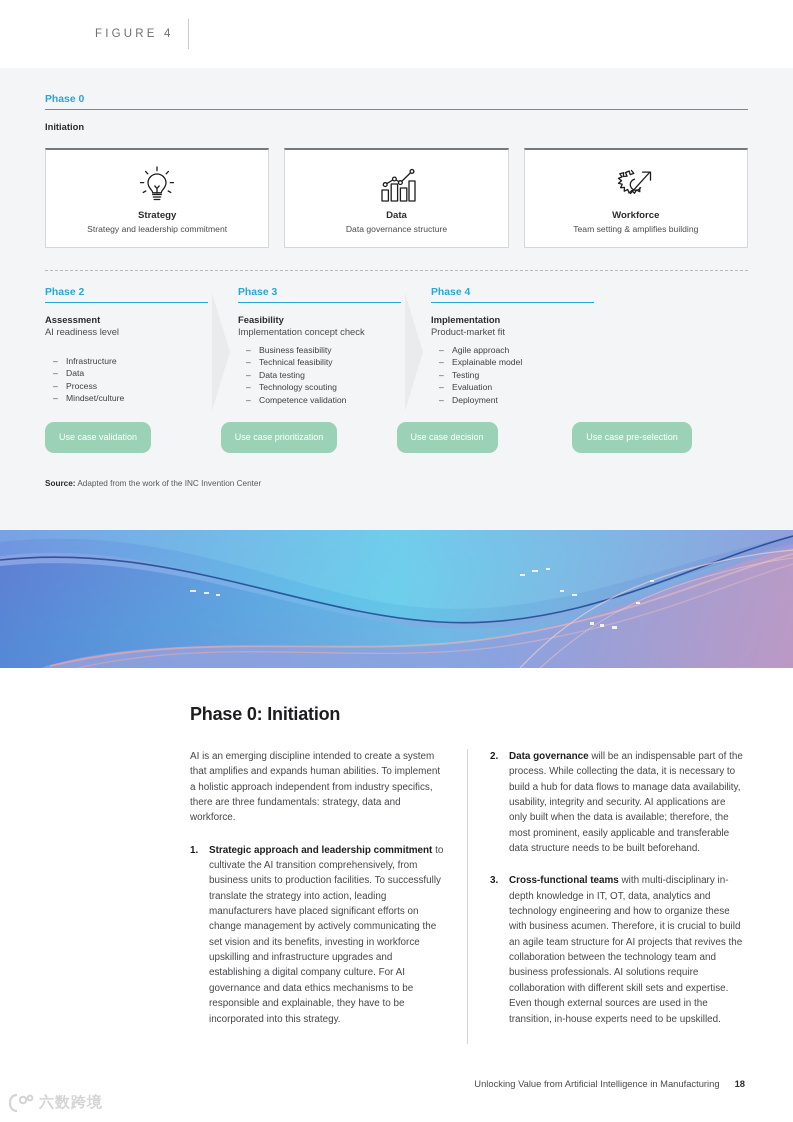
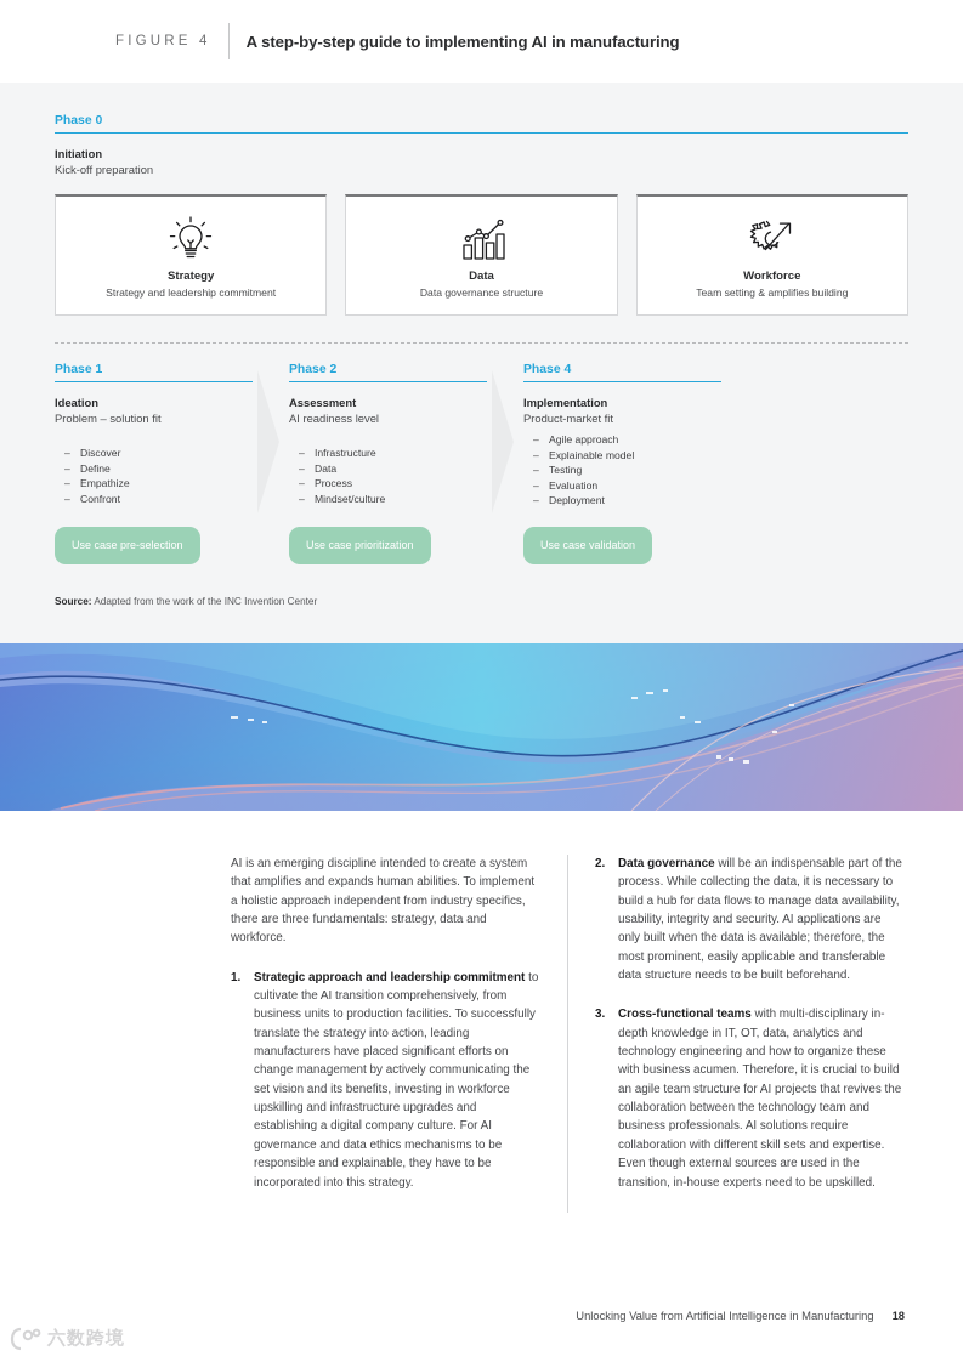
  FIGURE 4
+ A step-by-step guide to implementing AI in manufacturing
  Phase 0
  Initiation
+ Kick-off preparation
  Strategy
  Strategy and leadership commitment
  Data
  Data governance structure
  Workforce
  Team setting & amplifies building
+ Phase 1
+ Ideation
+ Problem – solution fit
+ Discover
+ Define
+ Empathize
+ Confront
  Phase 2
  Assessment
  AI readiness level
  Infrastructure
  Data
  Process
  Mindset/culture
- Phase 3
- Feasibility
- Implementation concept check
- Business feasibility
- Technical feasibility
- Data testing
- Technology scouting
- Competence validation
  Phase 4
  Implementation
  Product-market fit
  Agile approach
  Explainable model
  Testing
  Evaluation
  Deployment
- Use case validation
+ Use case pre-selection
  Use case prioritization
- Use case decision
- Use case pre-selection
+ Use case validation
  Source: Adapted from the work of the INC Invention Center
- Phase 0: Initiation
  AI is an emerging discipline intended to create a system that amplifies and expands human abilities. To implement a holistic approach independent from industry specifics, there are three fundamentals: strategy, data and workforce.
  1.
  Strategic approach and leadership commitment to cultivate the AI transition comprehensively, from business units to production facilities. To successfully translate the strategy into action, leading manufacturers have placed significant efforts on change management by actively communicating the set vision and its benefits, investing in workforce upskilling and infrastructure upgrades and establishing a digital company culture. For AI governance and data ethics mechanisms to be responsible and explainable, they have to be incorporated into this strategy.
  2.
  Data governance will be an indispensable part of the process. While collecting the data, it is necessary to build a hub for data flows to manage data availability, usability, integrity and security. AI applications are only built when the data is available; therefore, the most prominent, easily applicable and transferable data structure needs to be built beforehand.
  3.
  Cross-functional teams with multi-disciplinary in-depth knowledge in IT, OT, data, analytics and technology engineering and how to organize these with business acumen. Therefore, it is crucial to build an agile team structure for AI projects that revives the collaboration between the technology team and business professionals. AI solutions require collaboration with different skill sets and expertise. Even though external sources are used in the transition, in-house experts need to be upskilled.
  Unlocking Value from Artificial Intelligence in Manufacturing
  18
  六数跨境
